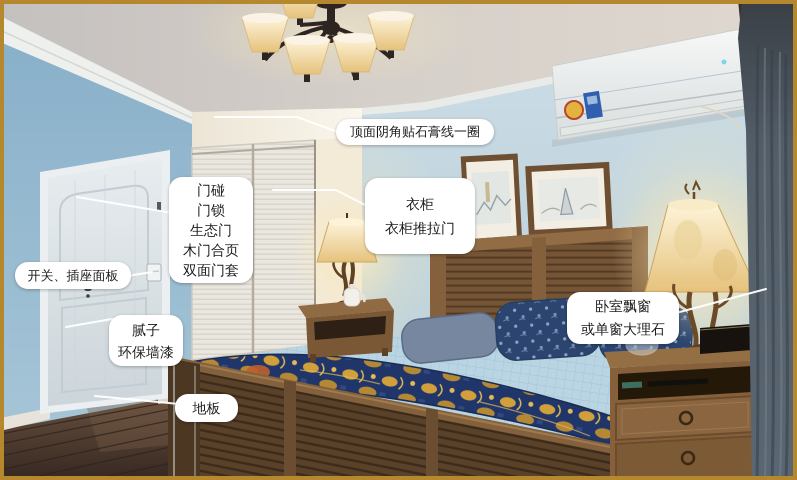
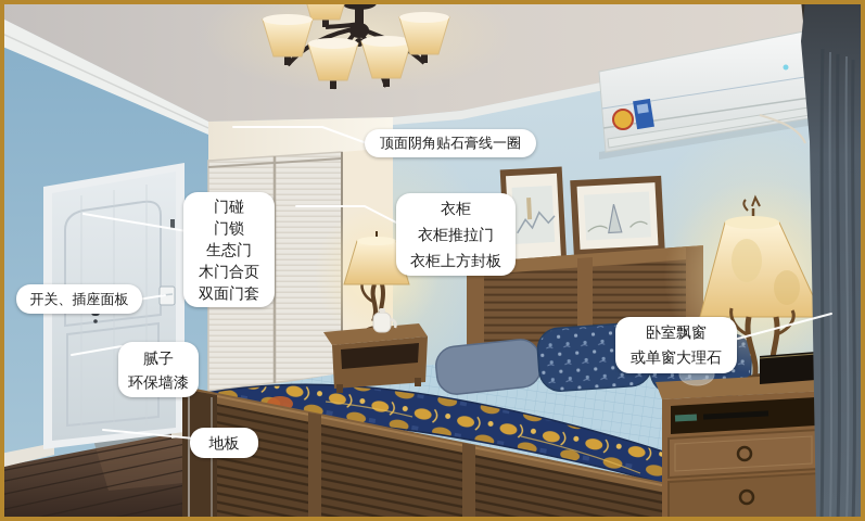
  顶面阴角贴石膏线一圈
  门碰
  门锁
  生态门
  木门合页
  双面门套
  开关、插座面板
  腻子
  环保墙漆
  地板
  衣柜
  衣柜推拉门
+ 衣柜上方封板
  卧室飘窗
  或单窗大理石
